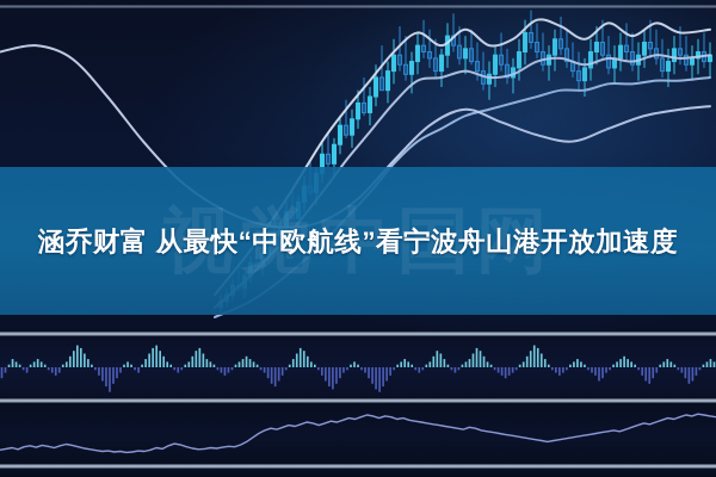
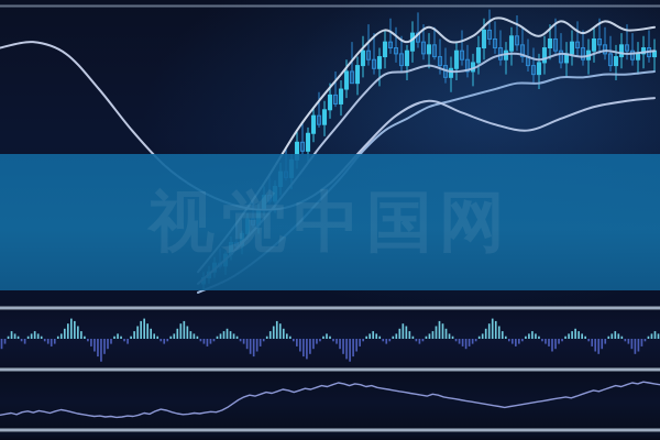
  视觉中国网
- 涵乔财富 从最快“中欧航线”看宁波舟山港开放加速度
